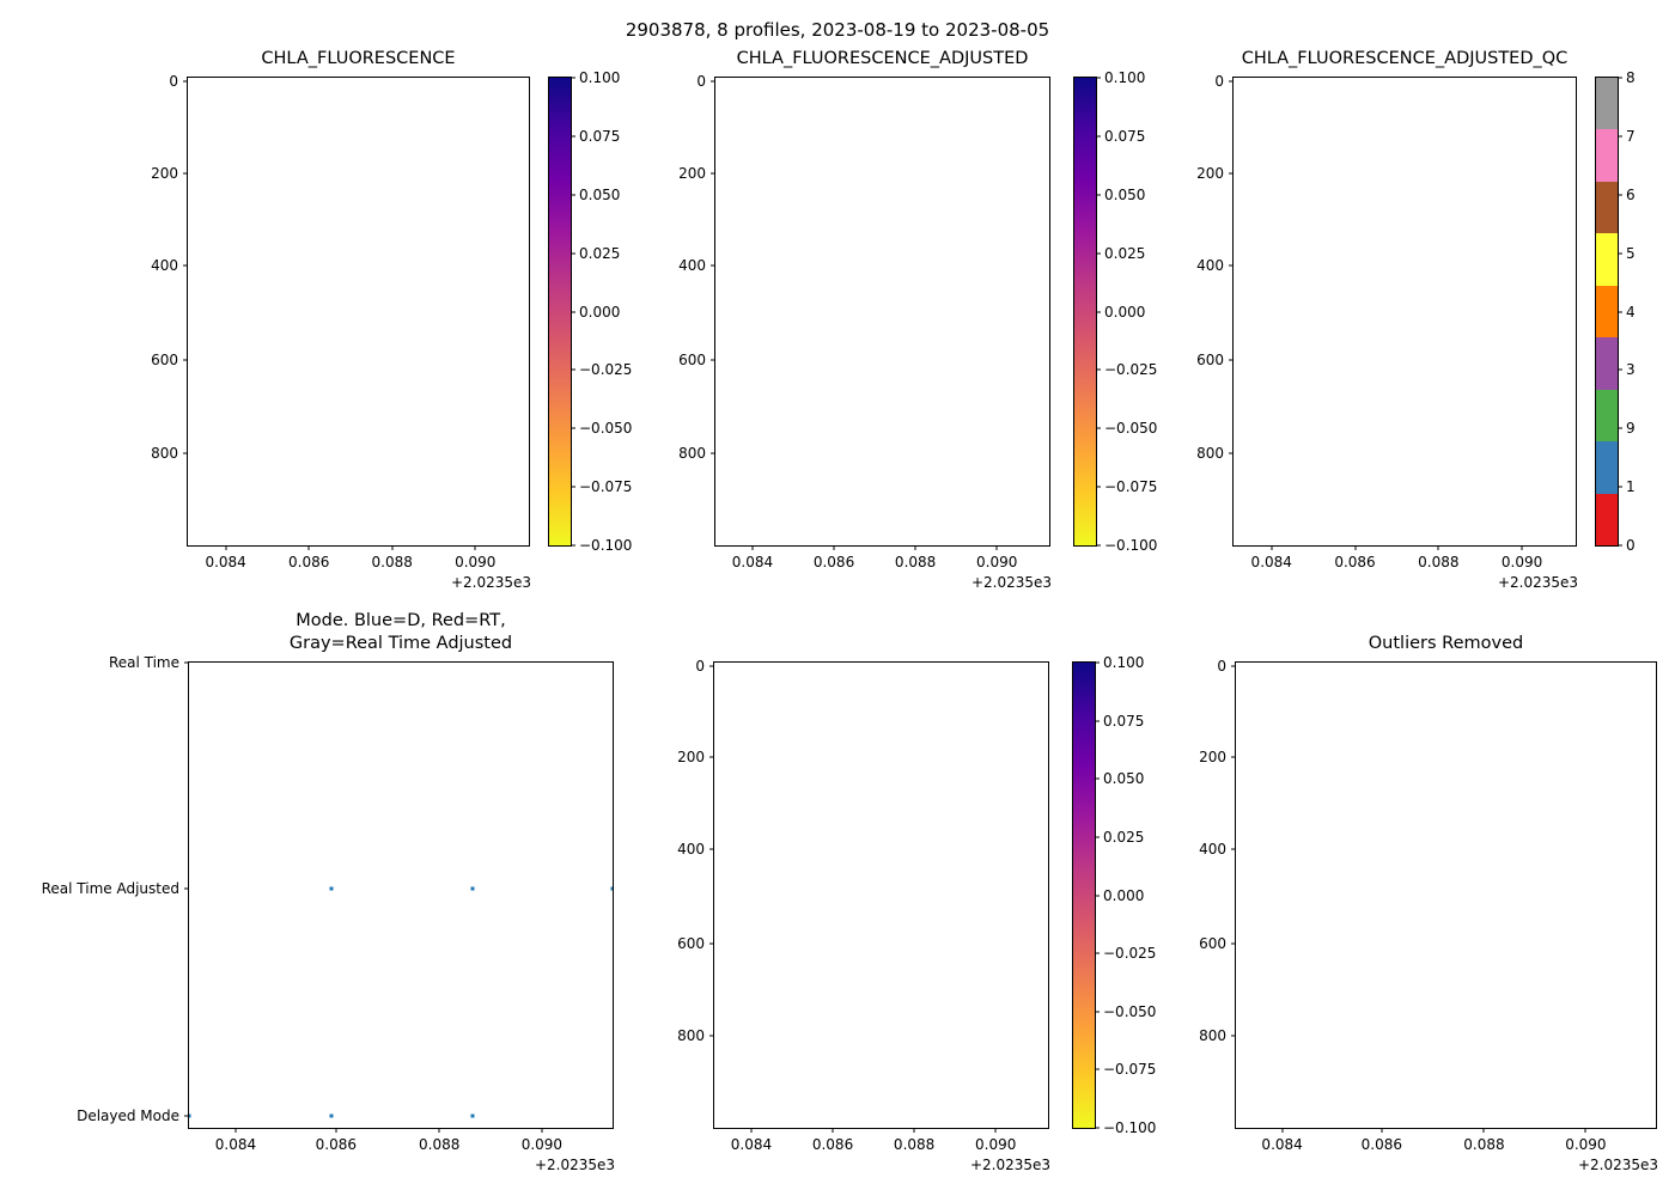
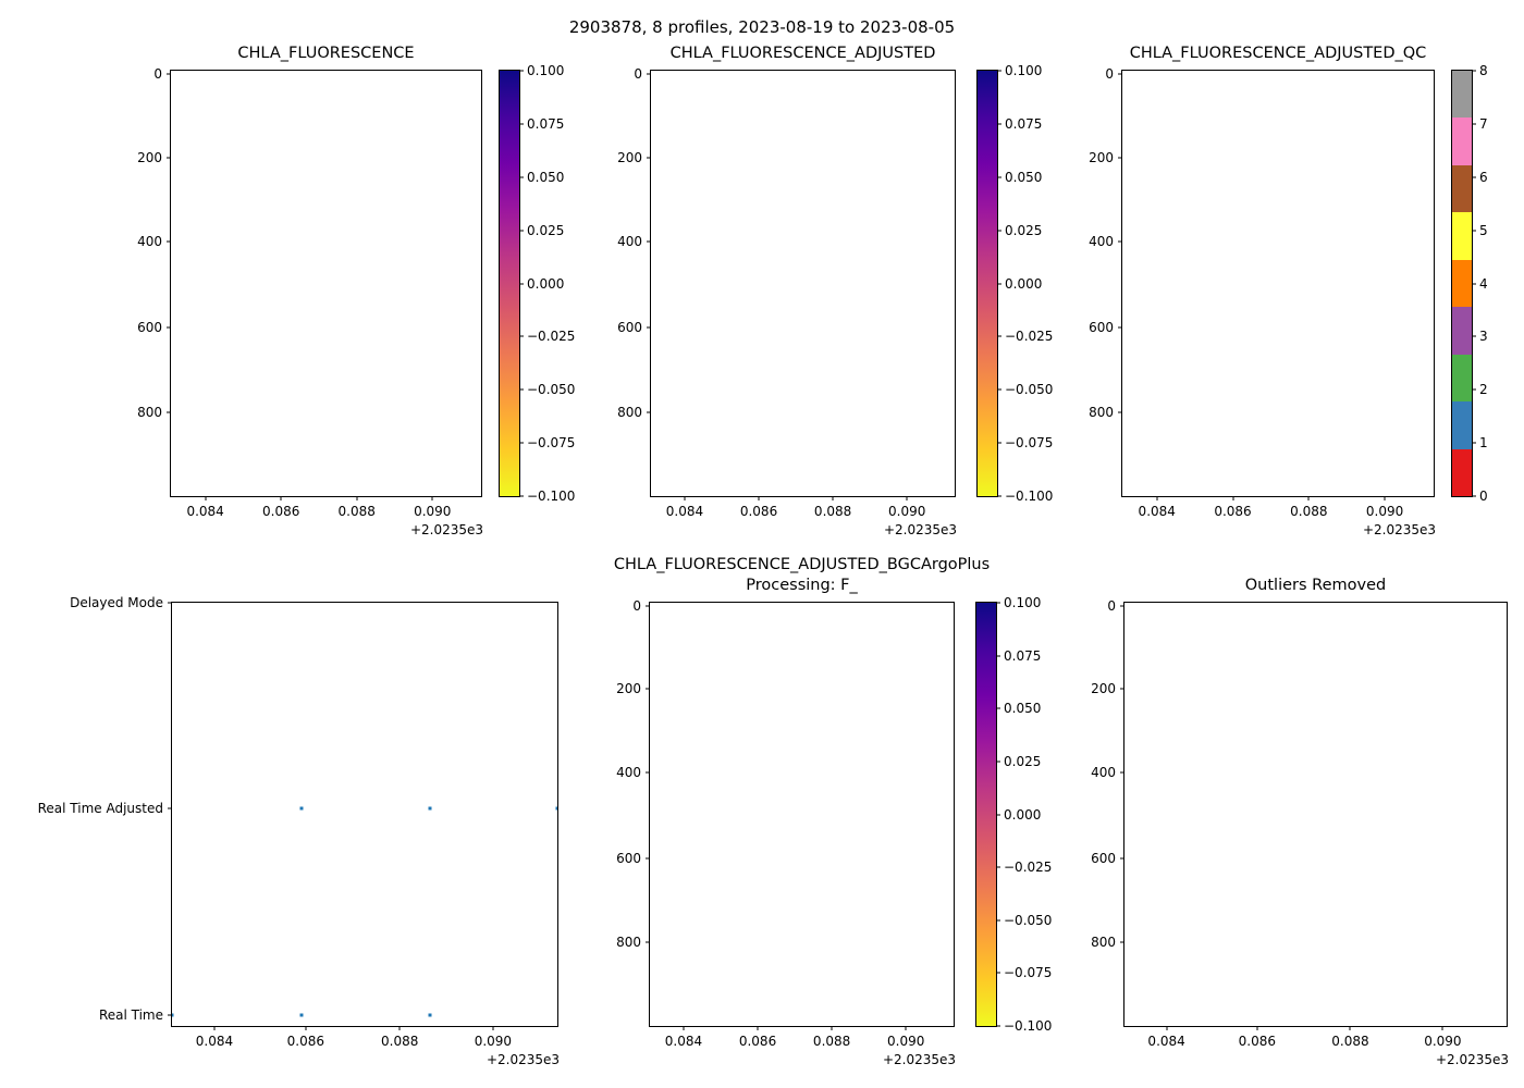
  2903878, 8 profiles, 2023-08-19 to 2023-08-05
  CHLA_FLUORESCENCE
  0.084
  0.086
  0.088
  0.090
  +2.0235e3
  0
  200
  400
  600
  800
  0.100
  0.075
  0.050
  0.025
  0.000
  −0.025
  −0.050
  −0.075
  −0.100
  CHLA_FLUORESCENCE_ADJUSTED
  0.084
  0.086
  0.088
  0.090
  +2.0235e3
  0
  200
  400
  600
  800
  0.100
  0.075
  0.050
  0.025
  0.000
  −0.025
  −0.050
  −0.075
  −0.100
  CHLA_FLUORESCENCE_ADJUSTED_QC
  0.084
  0.086
  0.088
  0.090
  +2.0235e3
  0
  200
  400
  600
  800
  8
  7
  6
  5
  4
  3
- 9
+ 2
  1
  0
- Mode. Blue=D, Red=RT,
- Gray=Real Time Adjusted
  0.084
  0.086
  0.088
  0.090
  +2.0235e3
- Real Time
+ Delayed Mode
  Real Time Adjusted
- Delayed Mode
+ Real Time
+ CHLA_FLUORESCENCE_ADJUSTED_BGCArgoPlus
+ Processing: F_
  0.084
  0.086
  0.088
  0.090
  +2.0235e3
  0
  200
  400
  600
  800
  0.100
  0.075
  0.050
  0.025
  0.000
  −0.025
  −0.050
  −0.075
  −0.100
  Outliers Removed
  0.084
  0.086
  0.088
  0.090
  +2.0235e3
  0
  200
  400
  600
  800
